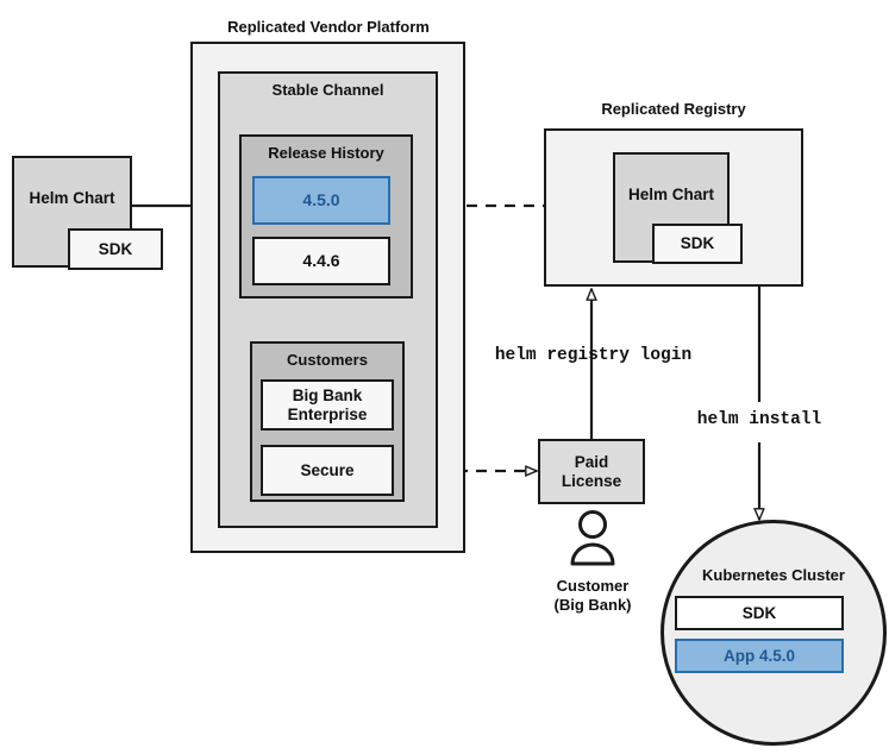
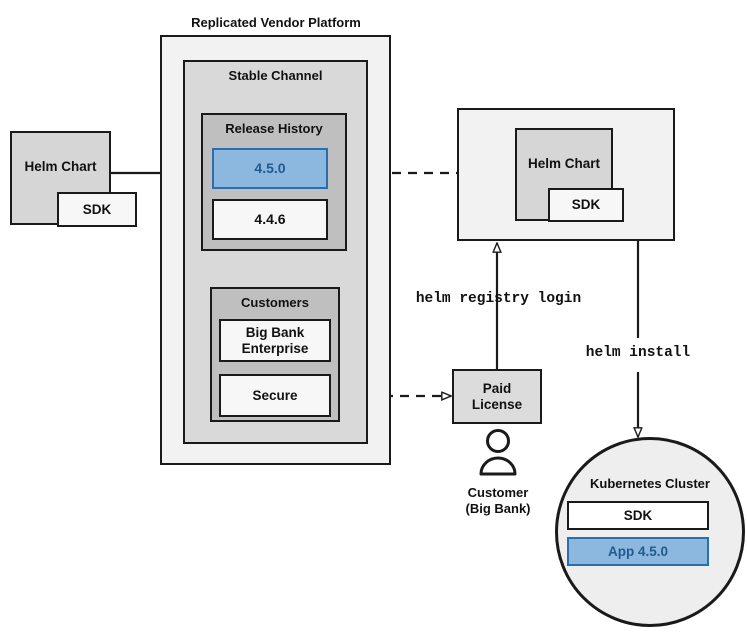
  Helm Chart
  SDK
  Replicated Vendor Platform
  Stable Channel
  Release History
  4.5.0
  4.4.6
  Customers
  Big Bank
  Enterprise
  Secure
- Replicated Registry
  Helm Chart
  SDK
  helm registry login
  helm install
  Paid
  License
  Customer
  (Big Bank)
  Kubernetes Cluster
  SDK
  App 4.5.0
